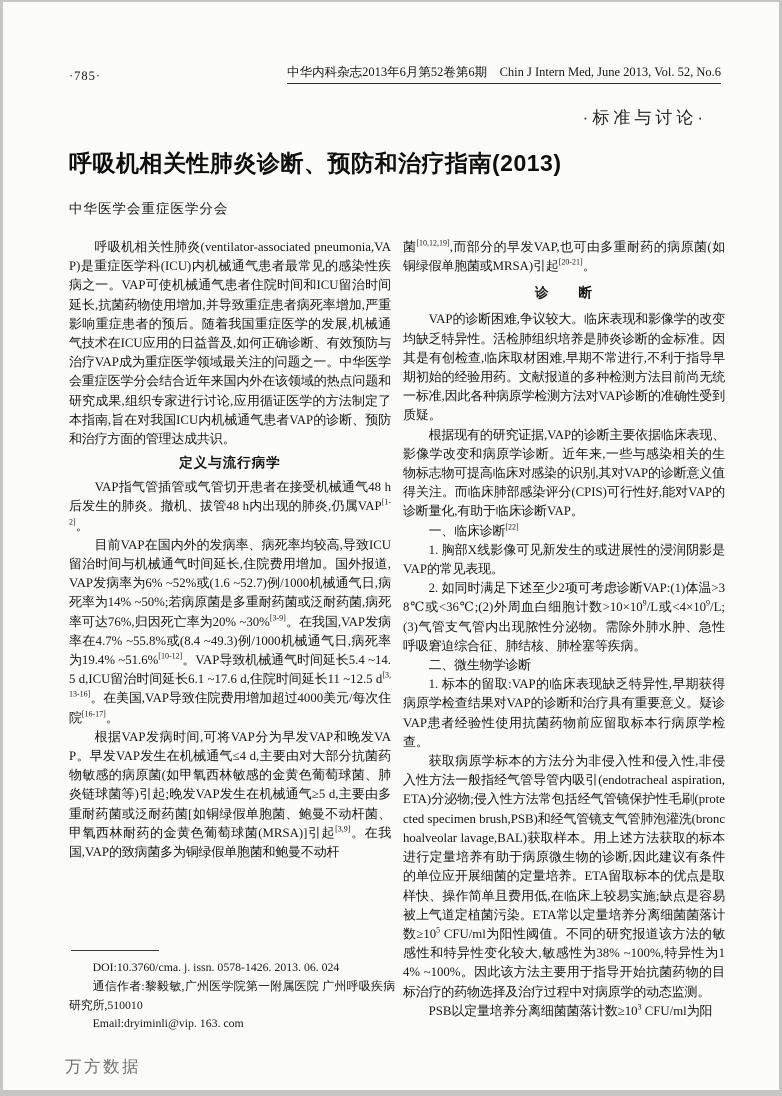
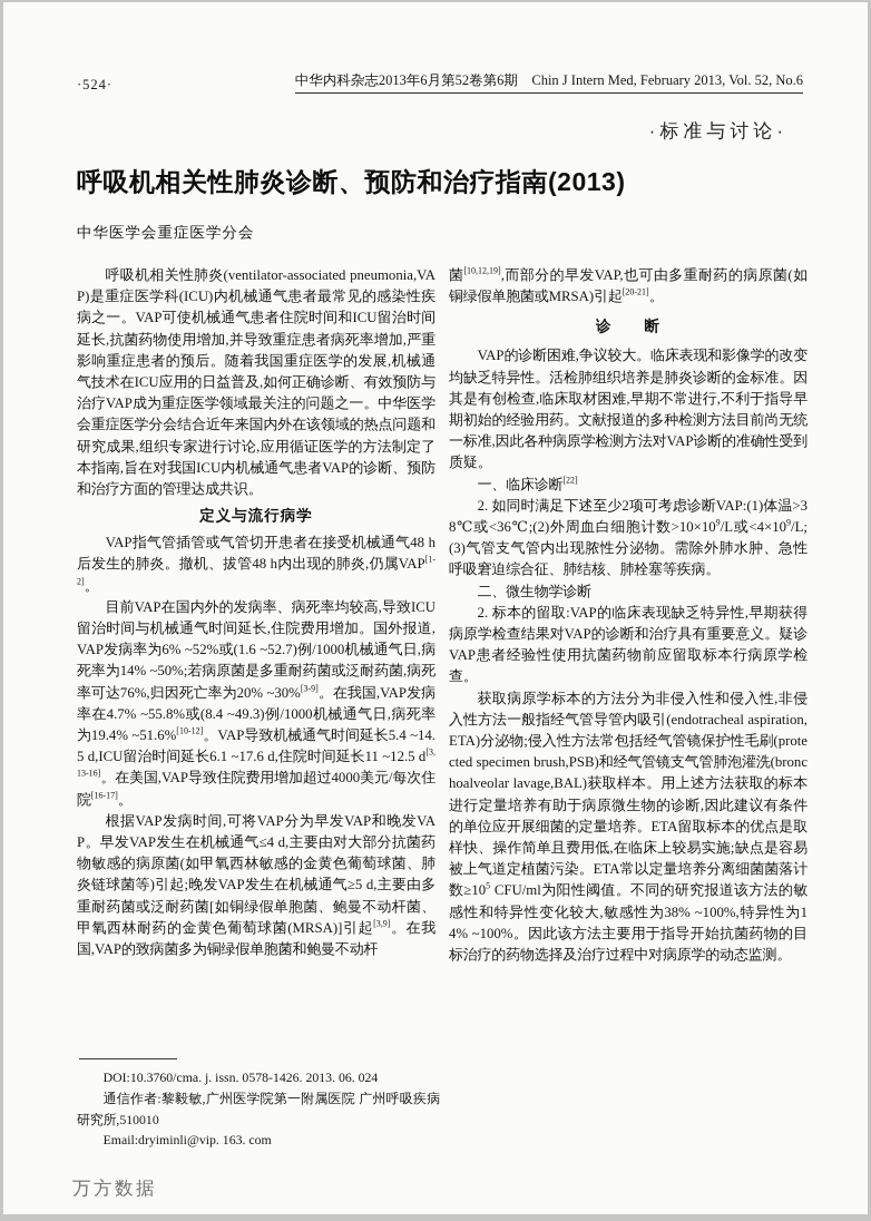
- ·785·
+ ·524·
- 中华内科杂志2013年6月第52卷第6期 Chin J Intern Med, June 2013, Vol. 52, No.6
+ 中华内科杂志2013年6月第52卷第6期 Chin J Intern Med, February 2013, Vol. 52, No.6
  ·标准与讨论·
  呼吸机相关性肺炎诊断、预防和治疗指南(2013)
  中华医学会重症医学分会
  呼吸机相关性肺炎(ventilator-associated pneumonia,VAP)是重症医学科(ICU)内机械通气患者最常见的感染性疾病之一。VAP可使机械通气患者住院时间和ICU留治时间延长,抗菌药物使用增加,并导致重症患者病死率增加,严重影响重症患者的预后。随着我国重症医学的发展,机械通气技术在ICU应用的日益普及,如何正确诊断、有效预防与治疗VAP成为重症医学领域最关注的问题之一。中华医学会重症医学分会结合近年来国内外在该领域的热点问题和研究成果,组织专家进行讨论,应用循证医学的方法制定了本指南,旨在对我国ICU内机械通气患者VAP的诊断、预防和治疗方面的管理达成共识。
  定义与流行病学
  VAP指气管插管或气管切开患者在接受机械通气48 h后发生的肺炎。撤机、拔管48 h内出现的肺炎,仍属VAP[1-2]。
  目前VAP在国内外的发病率、病死率均较高,导致ICU留治时间与机械通气时间延长,住院费用增加。国外报道,VAP发病率为6% ~52%或(1.6 ~52.7)例/1000机械通气日,病死率为14% ~50%;若病原菌是多重耐药菌或泛耐药菌,病死率可达76%,归因死亡率为20% ~30%[3-9]。在我国,VAP发病率在4.7% ~55.8%或(8.4 ~49.3)例/1000机械通气日,病死率为19.4% ~51.6%[10-12]。VAP导致机械通气时间延长5.4 ~14.5 d,ICU留治时间延长6.1 ~17.6 d,住院时间延长11 ~12.5 d[3,13-16]。在美国,VAP导致住院费用增加超过4000美元/每次住院[16-17]。
  根据VAP发病时间,可将VAP分为早发VAP和晚发VAP。早发VAP发生在机械通气≤4 d,主要由对大部分抗菌药物敏感的病原菌(如甲氧西林敏感的金黄色葡萄球菌、肺炎链球菌等)引起;晚发VAP发生在机械通气≥5 d,主要由多重耐药菌或泛耐药菌[如铜绿假单胞菌、鲍曼不动杆菌、甲氧西林耐药的金黄色葡萄球菌(MRSA)]引起[3,9]。在我国,VAP的致病菌多为铜绿假单胞菌和鲍曼不动杆
  菌[10,12,19],而部分的早发VAP,也可由多重耐药的病原菌(如铜绿假单胞菌或MRSA)引起[20-21]。
  诊 断
  VAP的诊断困难,争议较大。临床表现和影像学的改变均缺乏特异性。活检肺组织培养是肺炎诊断的金标准。因其是有创检查,临床取材困难,早期不常进行,不利于指导早期初始的经验用药。文献报道的多种检测方法目前尚无统一标准,因此各种病原学检测方法对VAP诊断的准确性受到质疑。
- 根据现有的研究证据,VAP的诊断主要依据临床表现、影像学改变和病原学诊断。近年来,一些与感染相关的生物标志物可提高临床对感染的识别,其对VAP的诊断意义值得关注。而临床肺部感染评分(CPIS)可行性好,能对VAP的诊断量化,有助于临床诊断VAP。
  一、临床诊断[22]
- 1. 胸部X线影像可见新发生的或进展性的浸润阴影是VAP的常见表现。
  2. 如同时满足下述至少2项可考虑诊断VAP:(1)体温>38℃或<36℃;(2)外周血白细胞计数>10×109/L或<4×109/L;(3)气管支气管内出现脓性分泌物。需除外肺水肿、急性呼吸窘迫综合征、肺结核、肺栓塞等疾病。
  二、微生物学诊断
- 1. 标本的留取:VAP的临床表现缺乏特异性,早期获得病原学检查结果对VAP的诊断和治疗具有重要意义。疑诊VAP患者经验性使用抗菌药物前应留取标本行病原学检查。
+ 2. 标本的留取:VAP的临床表现缺乏特异性,早期获得病原学检查结果对VAP的诊断和治疗具有重要意义。疑诊VAP患者经验性使用抗菌药物前应留取标本行病原学检查。
  获取病原学标本的方法分为非侵入性和侵入性,非侵入性方法一般指经气管导管内吸引(endotracheal aspiration,ETA)分泌物;侵入性方法常包括经气管镜保护性毛刷(protected specimen brush,PSB)和经气管镜支气管肺泡灌洗(bronchoalveolar lavage,BAL)获取样本。用上述方法获取的标本进行定量培养有助于病原微生物的诊断,因此建议有条件的单位应开展细菌的定量培养。ETA留取标本的优点是取样快、操作简单且费用低,在临床上较易实施;缺点是容易被上气道定植菌污染。ETA常以定量培养分离细菌菌落计数≥105 CFU/ml为阳性阈值。不同的研究报道该方法的敏感性和特异性变化较大,敏感性为38% ~100%,特异性为14% ~100%。因此该方法主要用于指导开始抗菌药物的目标治疗的药物选择及治疗过程中对病原学的动态监测。
- PSB以定量培养分离细菌菌落计数≥103 CFU/ml为阳
  DOI:10.3760/cma. j. issn. 0578-1426. 2013. 06. 024
  通信作者:黎毅敏,广州医学院第一附属医院 广州呼吸疾病研究所,510010
  Email:dryiminli@vip. 163. com
  万方数据
